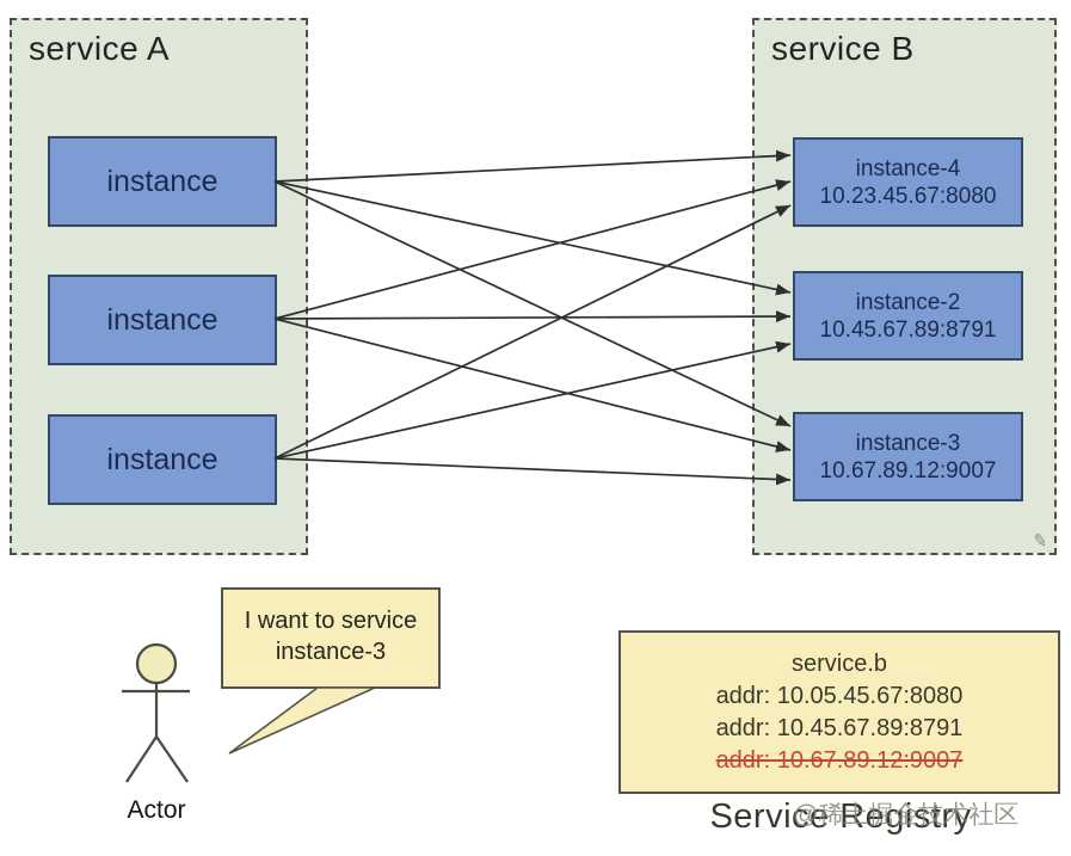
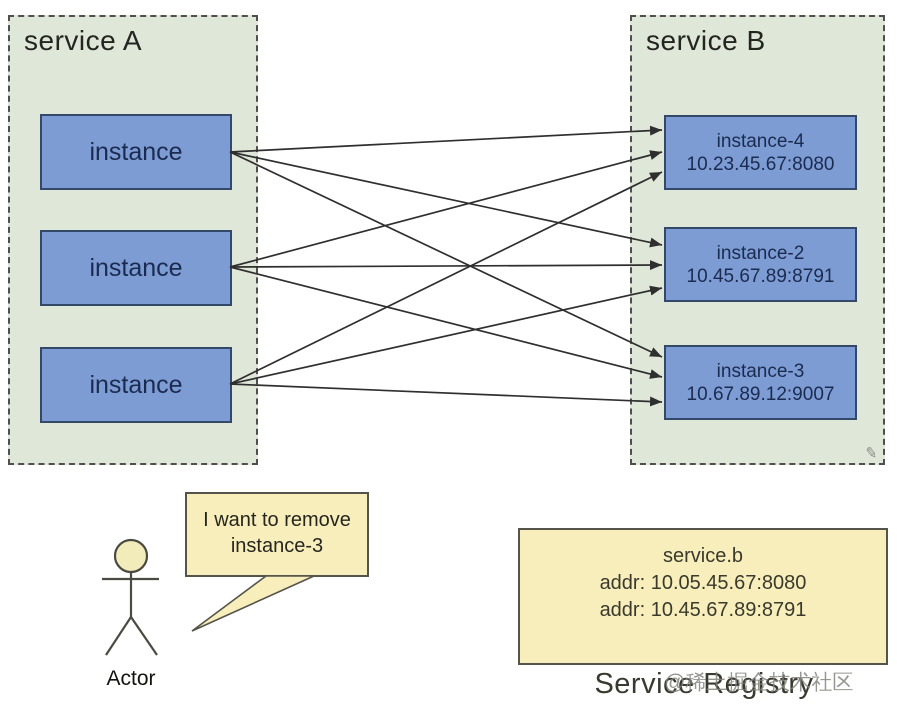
  service A
  instance
  instance
  instance
  service B
  instance-4
  10.23.45.67:8080
  instance-2
  10.45.67.89:8791
  instance-3
  10.67.89.12:9007
- I want to service instance-3
+ I want to remove instance-3
  Actor
  service.b
  addr: 10.05.45.67:8080
  addr: 10.45.67.89:8791
- addr: 10.67.89.12:9007
  Service Registry
  @稀土掘金技术社区
